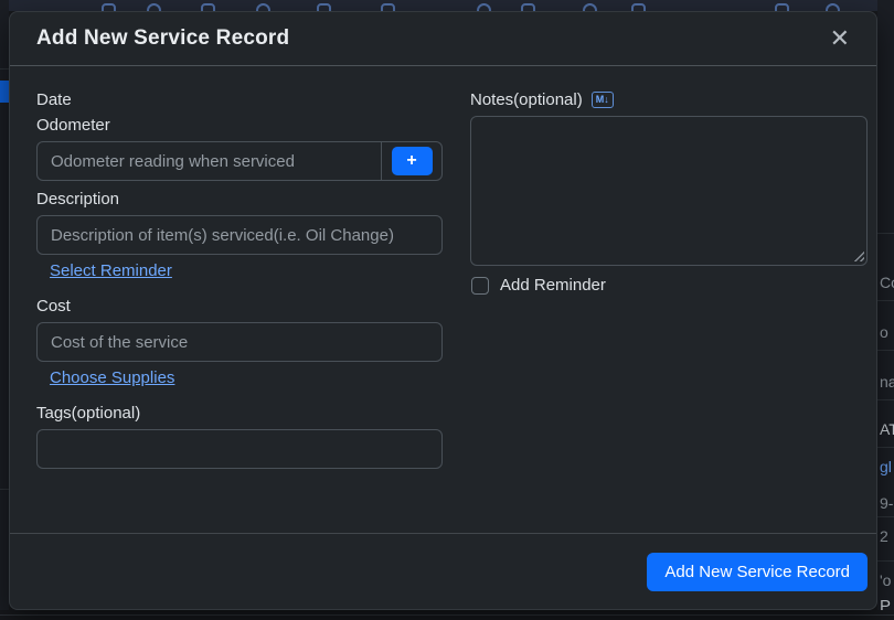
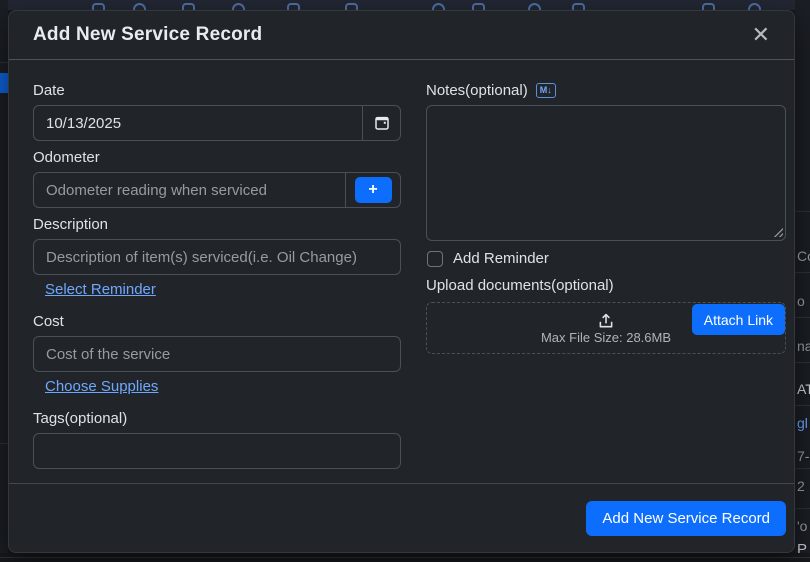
  o
  na
  gl
- 9-
+ 7-
  2
  'o
  P
  Add New Service Record
  ✕
  Date
+ 10/13/2025
  Odometer
  Odometer reading when serviced
  +
  Description
  Description of item(s) serviced(i.e. Oil Change)
  Select Reminder
  Cost
  Cost of the service
  Choose Supplies
  Tags(optional)
  Notes(optional)
  M↓
  Add Reminder
+ Upload documents(optional)
+ Max File Size: 28.6MB
+ Attach Link
  Add New Service Record
